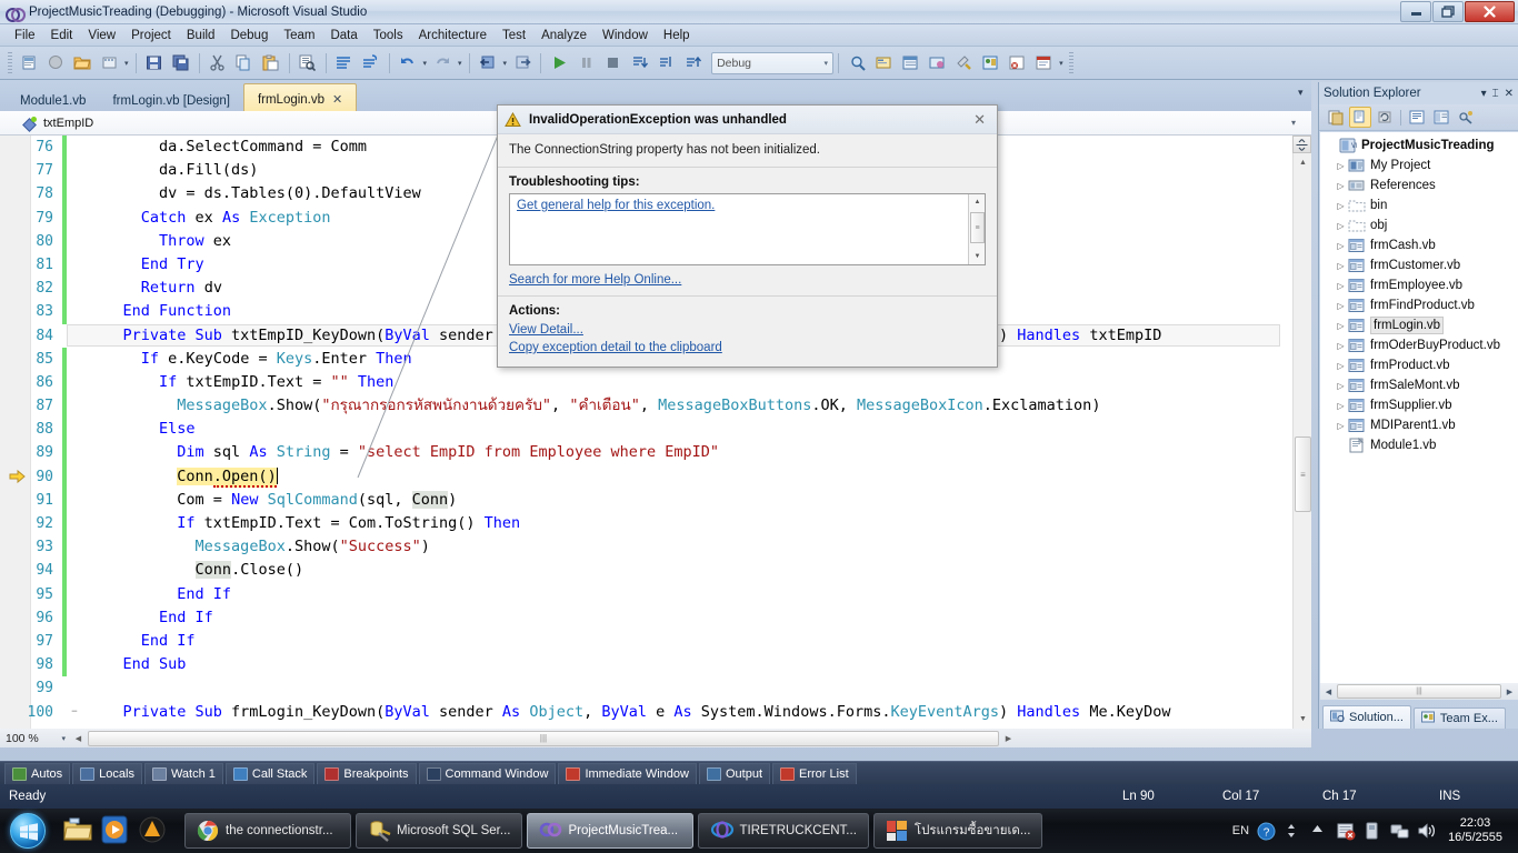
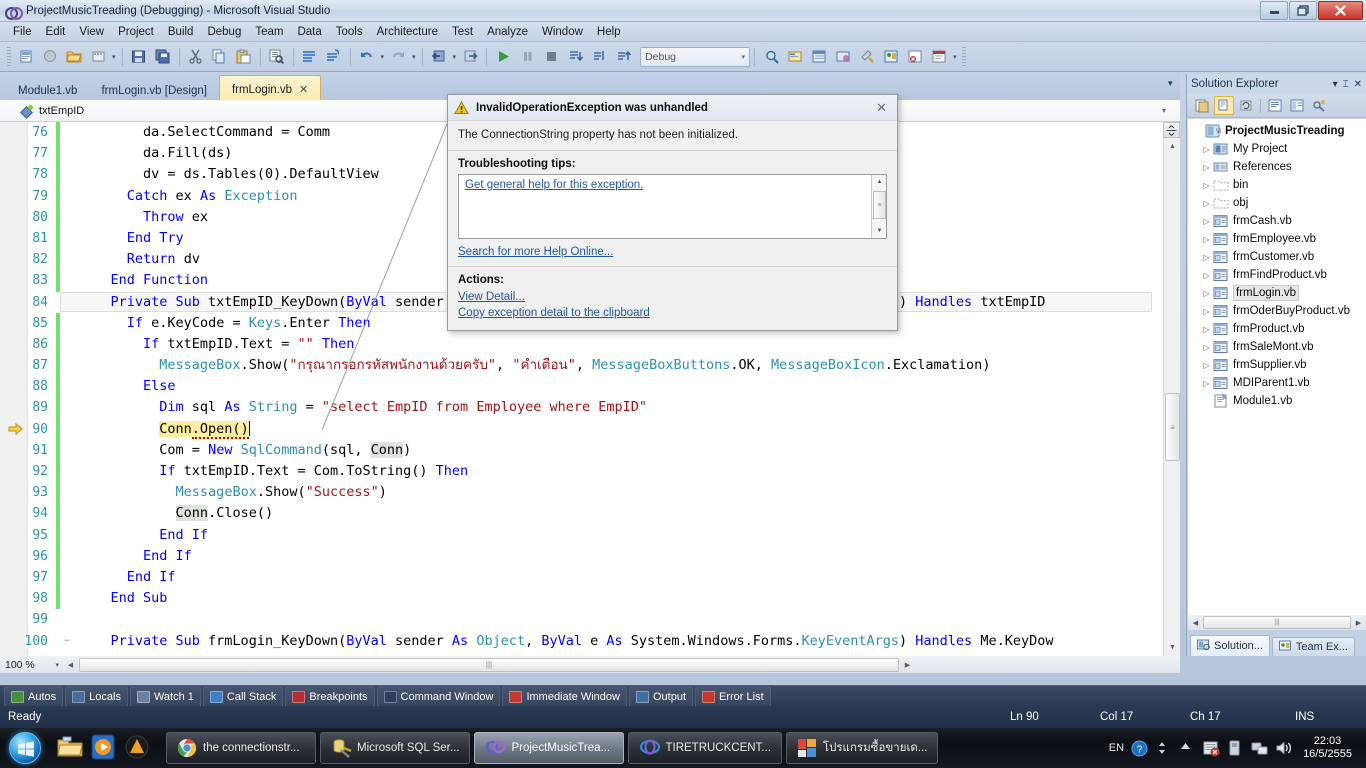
  ProjectMusicTreading (Debugging) - Microsoft Visual Studio
  File
  Edit
  View
  Project
  Build
  Debug
  Team
  Data
  Tools
  Architecture
  Test
  Analyze
  Window
  Help
  Debug
  Module1.vb
  frmLogin.vb [Design]
  frmLogin.vb
  ✕
  ▾
  txtEmpID
  ▾
  76
  da.SelectCommand = Comm
  77
  da.Fill(ds)
  78
  dv = ds.Tables(0).DefaultView
  79
  Catch ex As Exception
  80
  Throw ex
  81
  End Try
  82
  Return dv
  83
  End Function
  84
  85
  If e.KeyCode = Keys.Enter Then
  86
  If txtEmpID.Text = "" Then
  87
  MessageBox.Show("กรุณากรอกรหัสพนักงานด้วยครับ", "คำเตือน", MessageBoxButtons.OK, MessageBoxIcon.Exclamation)
  88
  Else
  89
  Dim sql As String = "select EmpID from Employee where EmpID"
  90
  Conn.Open()
  91
  Com = New SqlCommand(sql, Conn)
  92
  If txtEmpID.Text = Com.ToString() Then
  93
  MessageBox.Show("Success")
  94
  Conn.Close()
  95
  End If
  96
  End If
  97
  End If
  98
  End Sub
  99
  100
  −
  Private Sub frmLogin_KeyDown(ByVal sender As Object, ByVal e As System.Windows.Forms.KeyEventArgs) Handles Me.KeyDow
  ≡
  100 %
  |||
  InvalidOperationException was unhandled
  ✕
  The ConnectionString property has not been initialized.
  Troubleshooting tips:
  Get general help for this exception.
  Search for more Help Online...
  Actions:
  View Detail...
  Copy exception detail to the clipboard
  Solution Explorer
  ▾
  ⌶
  ✕
  ProjectMusicTreading
  ▷
  My Project
  ▷
  References
  ▷
  bin
  ▷
  obj
  ▷
  frmCash.vb
  ▷
- frmCustomer.vb
+ frmEmployee.vb
  ▷
- frmEmployee.vb
+ frmCustomer.vb
  ▷
  frmFindProduct.vb
  ▷
  frmLogin.vb
  ▷
  frmOderBuyProduct.vb
  ▷
  frmProduct.vb
  ▷
  frmSaleMont.vb
  ▷
  frmSupplier.vb
  ▷
  MDIParent1.vb
  Module1.vb
  Solution...
  Team Ex...
  Autos
  Locals
  Watch 1
  Call Stack
  Breakpoints
  Command Window
  Immediate Window
  Output
  Error List
  Ready
  Ln 90
  Col 17
  Ch 17
  INS
  the connectionstr...
  Microsoft SQL Ser...
  ProjectMusicTrea...
  TIRETRUCKCENT...
  โปรแกรมซื้อขายเด...
  EN
  ?
  22:03
  16/5/2555
